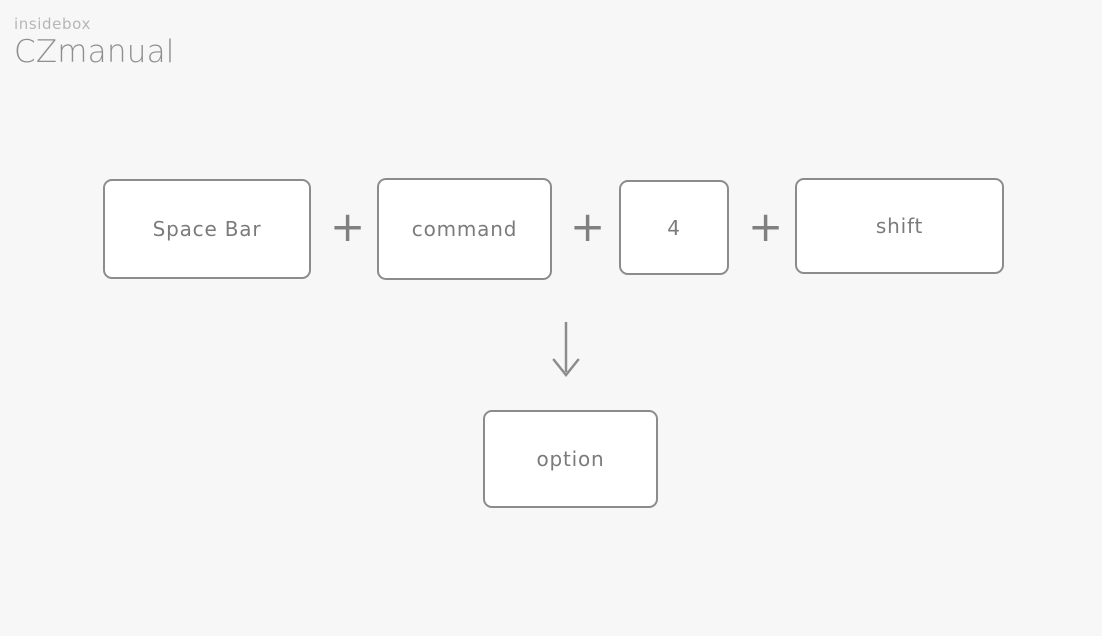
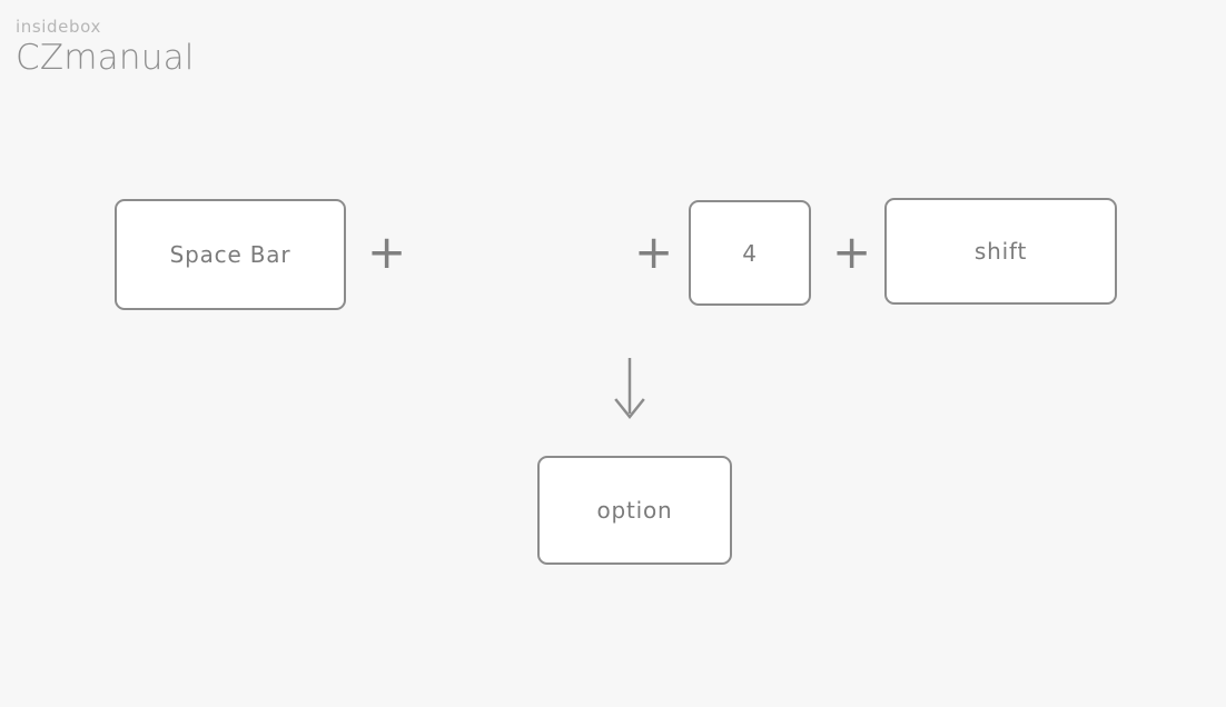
  insidebox
  CZmanual
  Space Bar
  +
- command
  +
  4
  +
  shift
  option
